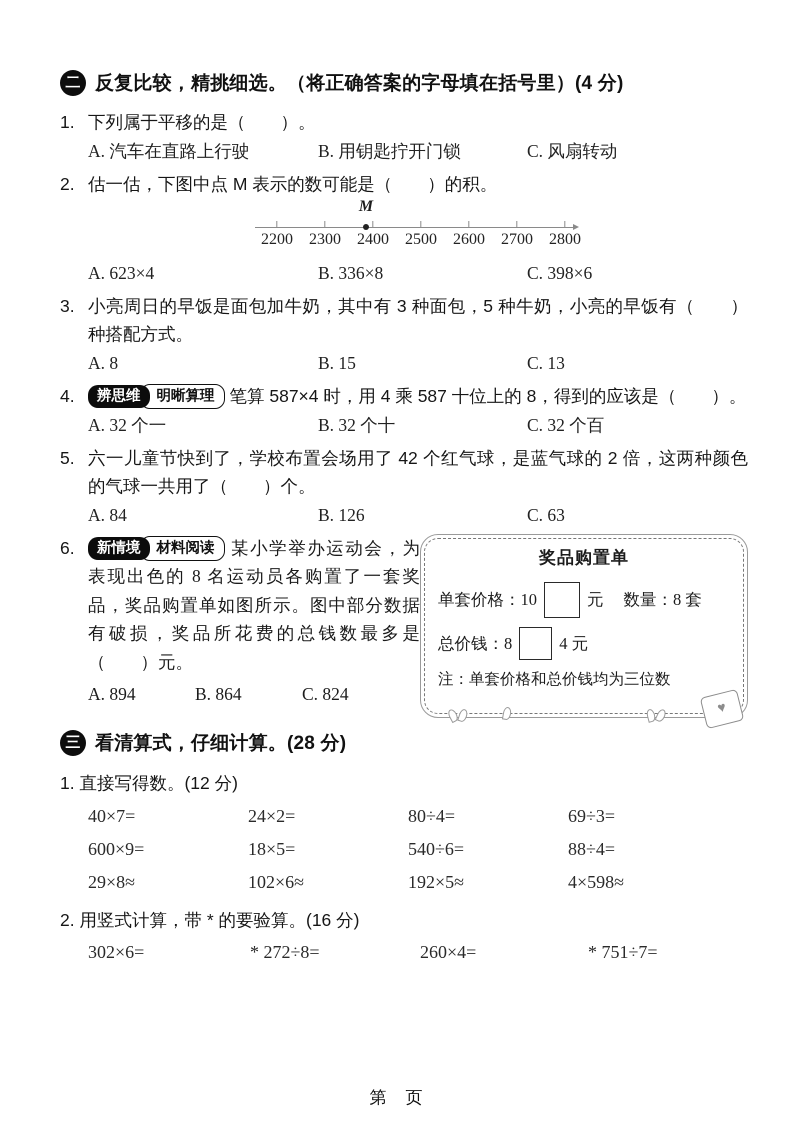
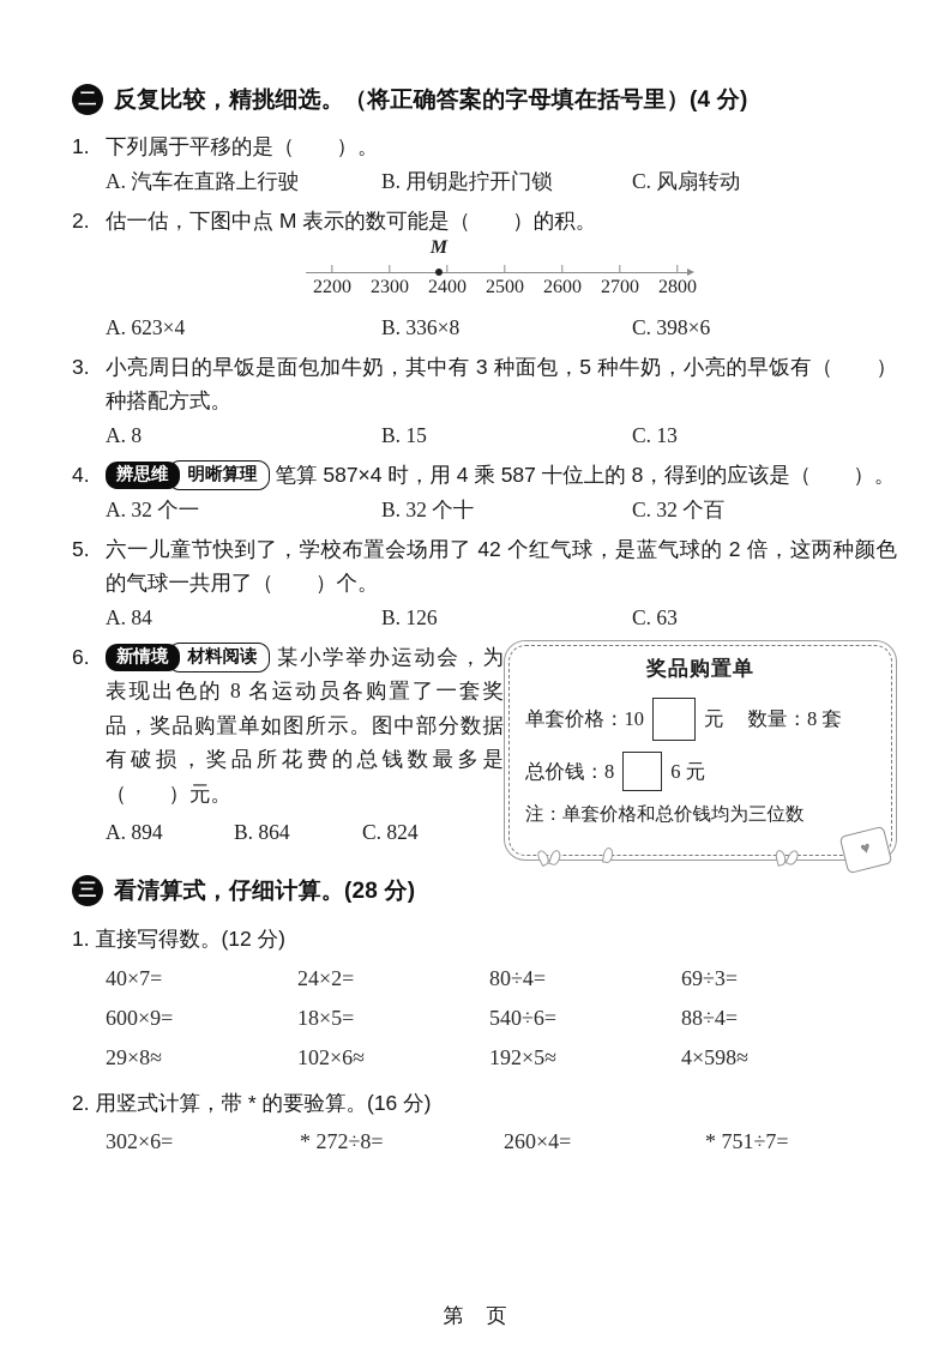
  二
  反复比较，精挑细选。（将正确答案的字母填在括号里）(4 分)
  1.
  下列属于平移的是（ ）。
  A. 汽车在直路上行驶
  B. 用钥匙拧开门锁
  C. 风扇转动
  2.
  估一估，下图中点 M 表示的数可能是（ ）的积。
  M
  2200
  2300
  2400
  2500
  2600
  2700
  2800
  A. 623×4
  B. 336×8
  C. 398×6
  3.
  小亮周日的早饭是面包加牛奶，其中有 3 种面包，5 种牛奶，小亮的早饭有（ ）种搭配方式。
  A. 8
  B. 15
  C. 13
  4.
  辨思维 明晰算理 笔算 587×4 时，用 4 乘 587 十位上的 8，得到的应该是（ ）。
  A. 32 个一
  B. 32 个十
  C. 32 个百
  5.
  六一儿童节快到了，学校布置会场用了 42 个红气球，是蓝气球的 2 倍，这两种颜色的气球一共用了（ ）个。
  A. 84
  B. 126
  C. 63
  6.
  新情境 材料阅读 某小学举办运动会，为表现出色的 8 名运动员各购置了一套奖品，奖品购置单如图所示。图中部分数据有破损，奖品所花费的总钱数最多是（ ）元。
  A. 894
  B. 864
  C. 824
  奖品购置单
  单套价格：10
  元
  数量：8 套
  总价钱：8
- 4 元
+ 6 元
  注：单套价格和总价钱均为三位数
  三
  看清算式，仔细计算。(28 分)
  1. 直接写得数。(12 分)
  40×7=
  24×2=
  80÷4=
  69÷3=
  600×9=
  18×5=
  540÷6=
  88÷4=
  29×8≈
  102×6≈
  192×5≈
  4×598≈
  2. 用竖式计算，带 * 的要验算。(16 分)
  302×6=
  * 272÷8=
  260×4=
  * 751÷7=
  第 页
